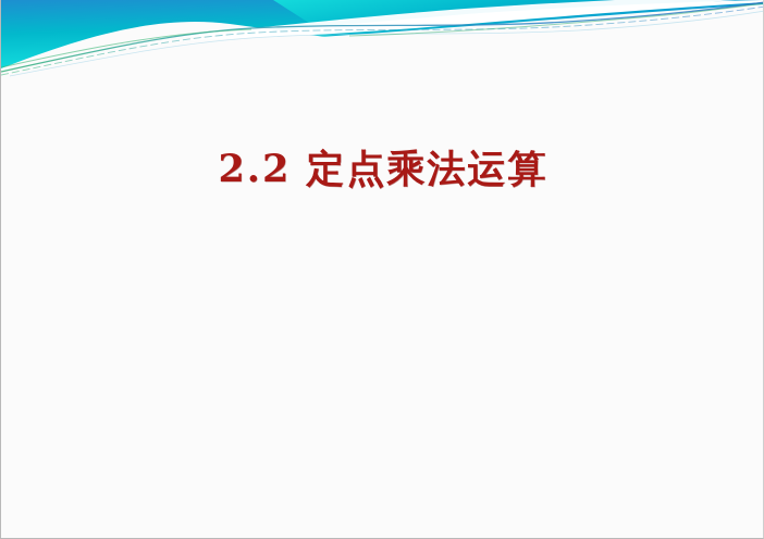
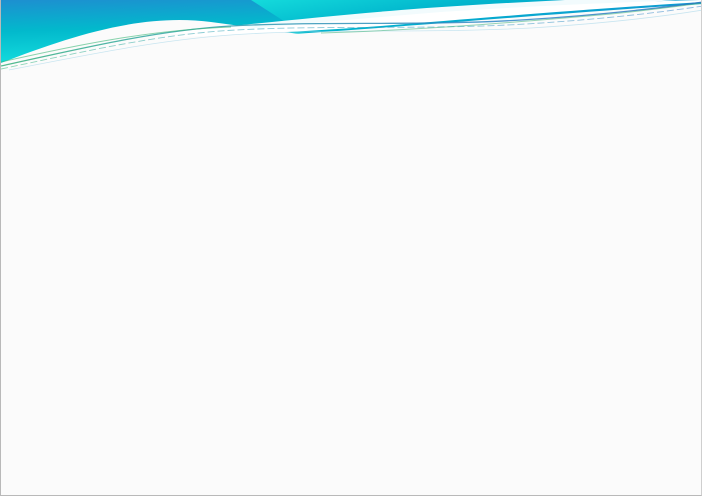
- 2.2 定点乘法运算
